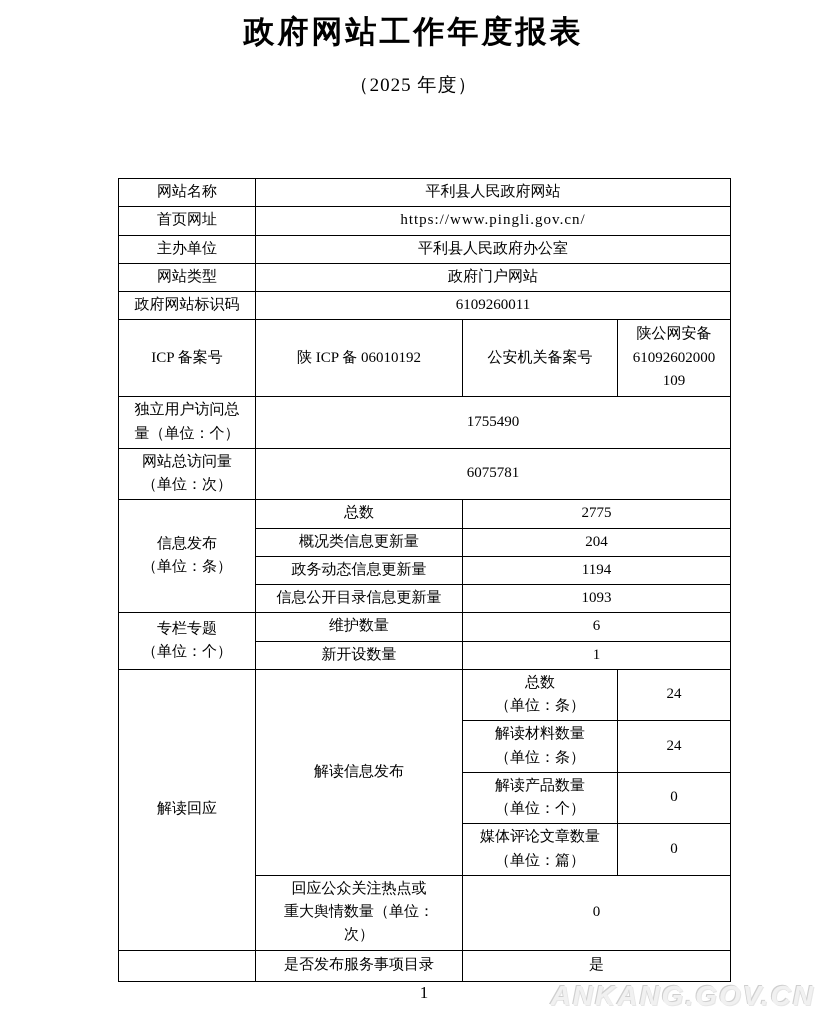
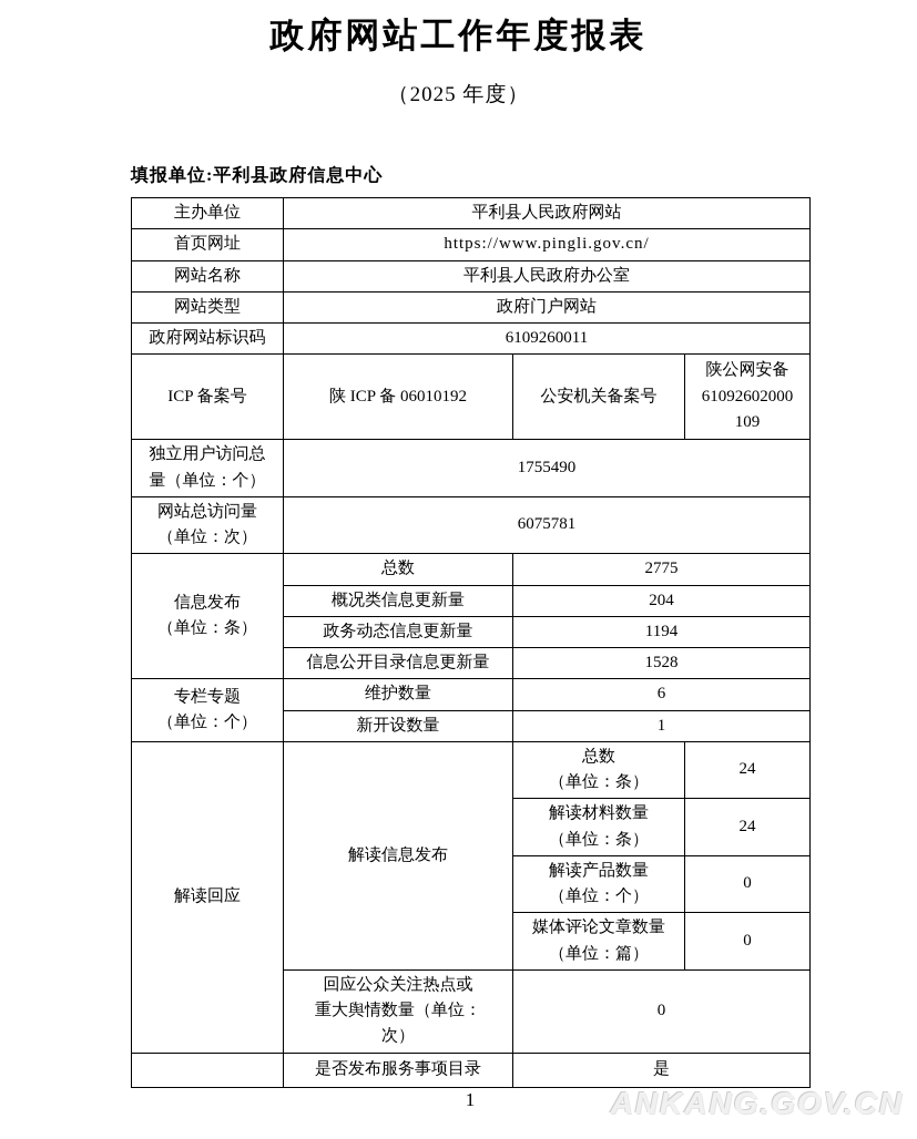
  政府网站工作年度报表
  （2025 年度）
+ 填报单位:平利县政府信息中心
- 网站名称	平利县人民政府网站
+ 主办单位	平利县人民政府网站
  首页网址	https://www.pingli.gov.cn/
- 主办单位	平利县人民政府办公室
+ 网站名称	平利县人民政府办公室
  网站类型	政府门户网站
  政府网站标识码	6109260011
  ICP 备案号	陕 ICP 备 06010192	公安机关备案号	陕公网安备 61092602000 109
  独立用户访问总 量（单位：个）	1755490
  网站总访问量 （单位：次）	6075781
  信息发布 （单位：条）	总数	2775
  概况类信息更新量	204
  政务动态信息更新量	1194
- 信息公开目录信息更新量	1093
+ 信息公开目录信息更新量	1528
  专栏专题 （单位：个）	维护数量	6
  新开设数量	1
  解读回应	解读信息发布	总数 （单位：条）	24
  解读材料数量 （单位：条）	24
  解读产品数量 （单位：个）	0
  媒体评论文章数量 （单位：篇）	0
  回应公众关注热点或 重大舆情数量（单位： 次）	0
  	是否发布服务事项目录	是
  1
  ANKANG.GOV.CN
